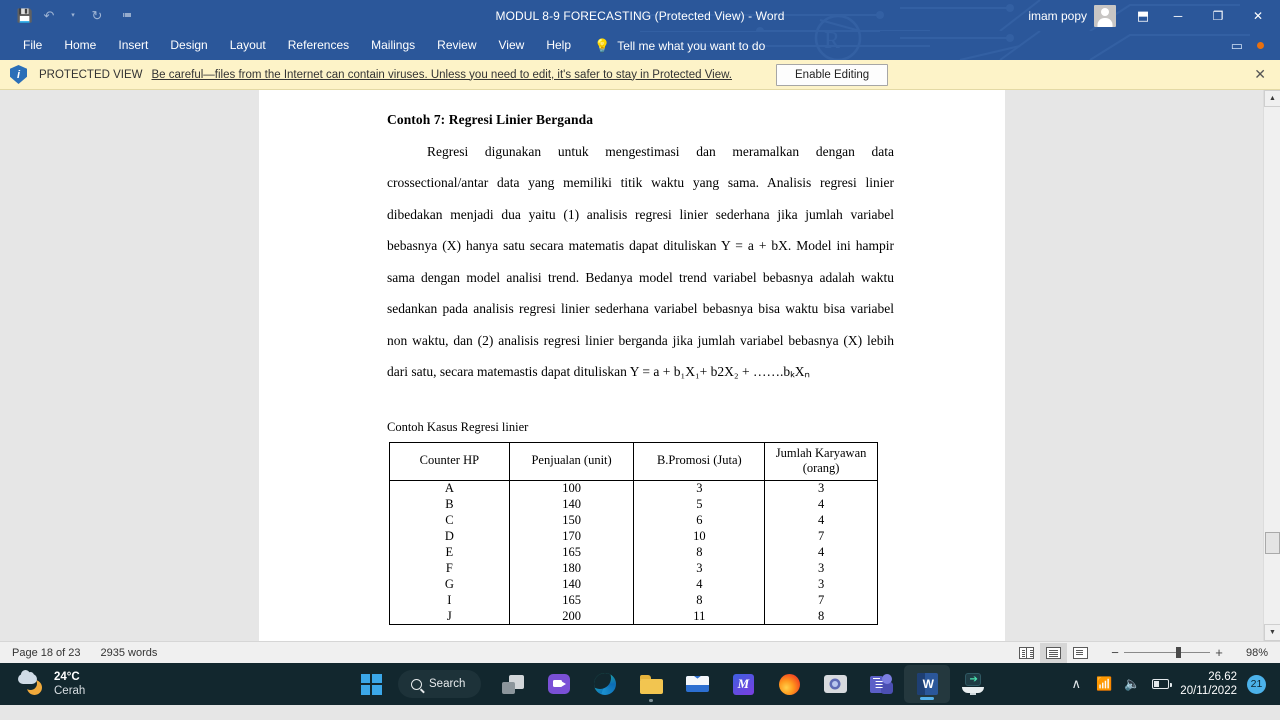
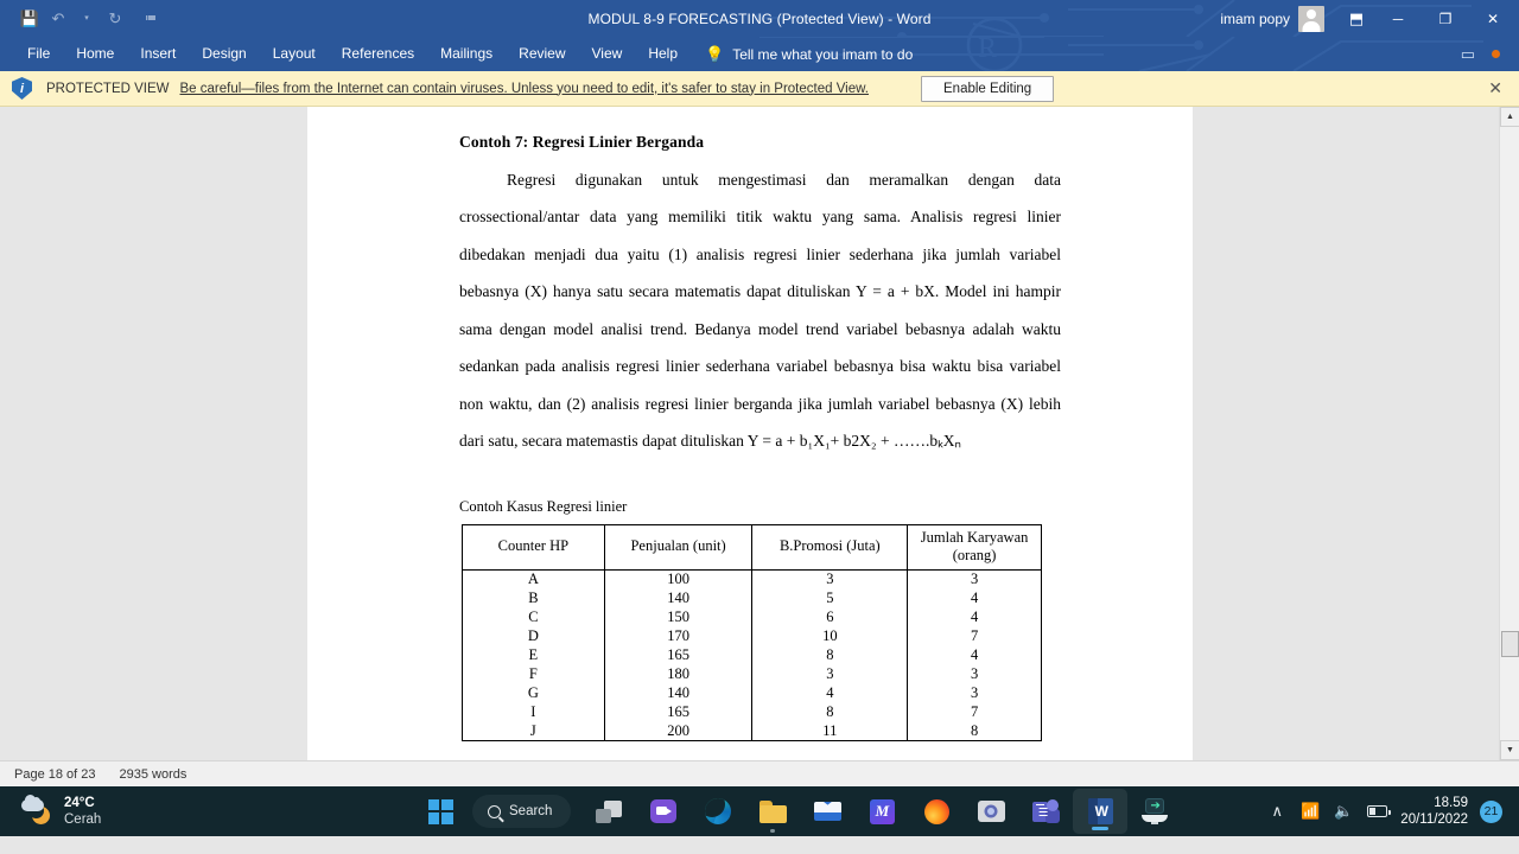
  💾
  ↶
  ↻
  ≔
  MODUL 8-9 FORECASTING (Protected View) - Word
  imam popy
  ⬒
  ─
  ❐
  ✕
  File
  Home
  Insert
  Design
  Layout
  References
  Mailings
  Review
  View
  Help
  💡
- Tell me what you want to do
+ Tell me what you imam to do
  ▭
  PROTECTED VIEW
  Be careful—files from the Internet can contain viruses. Unless you need to edit, it's safer to stay in Protected View.
  Enable Editing
  ✕
  Contoh 7: Regresi Linier Berganda
  Regresi digunakan untuk mengestimasi dan meramalkan dengan data crossectional/antar data yang memiliki titik waktu yang sama. Analisis regresi linier dibedakan menjadi dua yaitu (1) analisis regresi linier sederhana jika jumlah variabel bebasnya (X) hanya satu secara matematis dapat dituliskan Y = a + bX. Model ini hampir sama dengan model analisi trend. Bedanya model trend variabel bebasnya adalah waktu sedankan pada analisis regresi linier sederhana variabel bebasnya bisa waktu bisa variabel non waktu, dan (2) analisis regresi linier berganda jika jumlah variabel bebasnya (X) lebih dari satu, secara matemastis dapat dituliskan Y = a + b₁X₁+ b2X₂ + …….bₖXₙ
  Contoh Kasus Regresi linier
  Counter HP	Penjualan (unit)	B.Promosi (Juta)	Jumlah Karyawan (orang)
  A	100	3	3
  B	140	5	4
  C	150	6	4
  D	170	10	7
  E	165	8	4
  F	180	3	3
  G	140	4	3
  I	165	8	7
  J	200	11	8
  Page 18 of 23
  2935 words
- −
- +
- 98%
  24°C
  Cerah
  Search
  M
  W
  ➔
  ∧
  📶
  🔈
- 26.62
+ 18.59
  20/11/2022
  21
